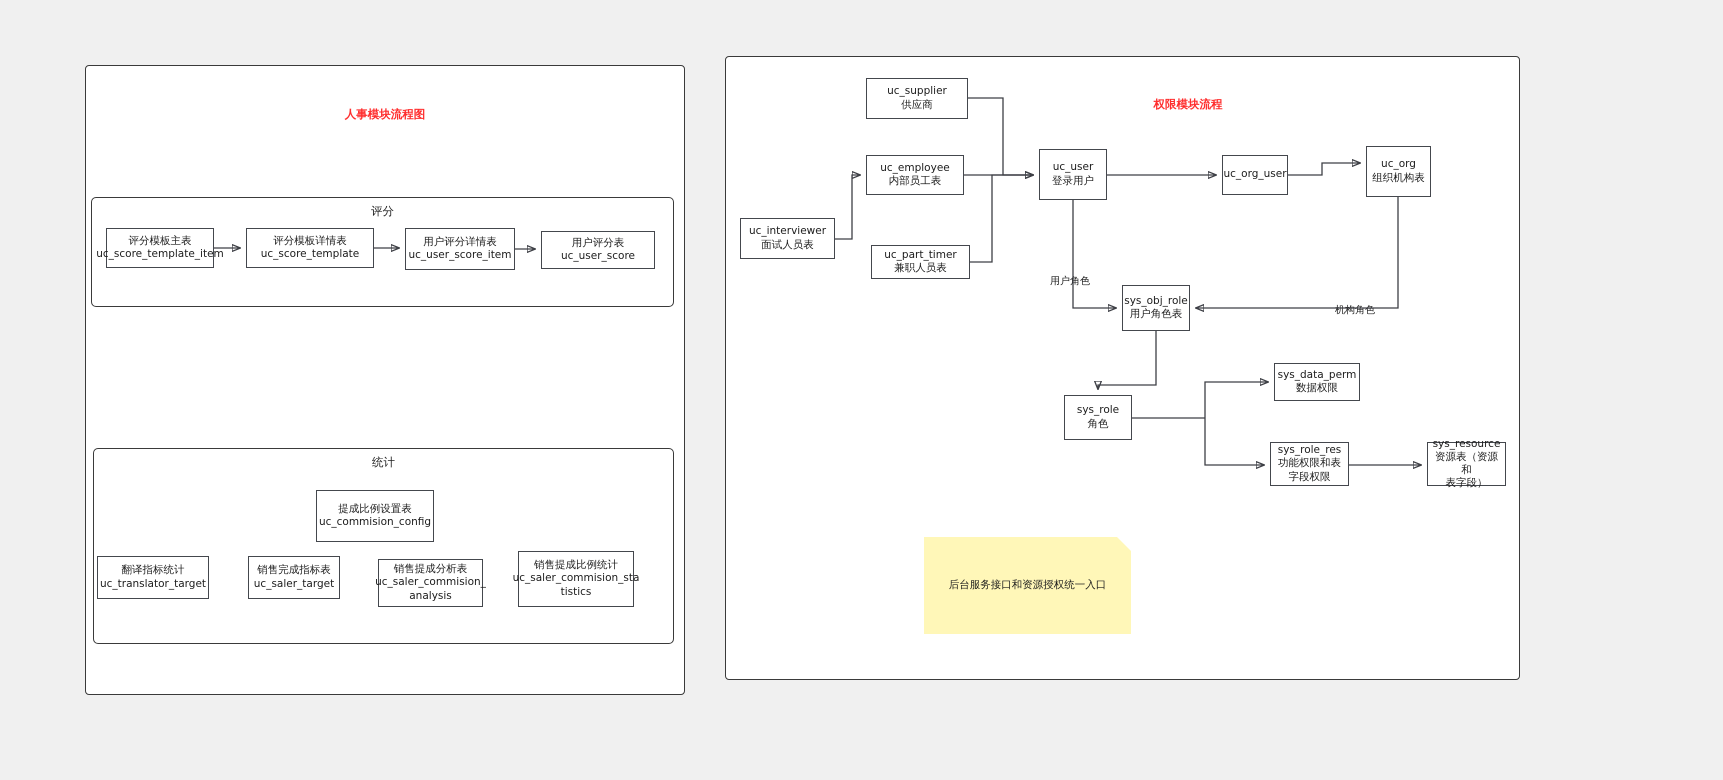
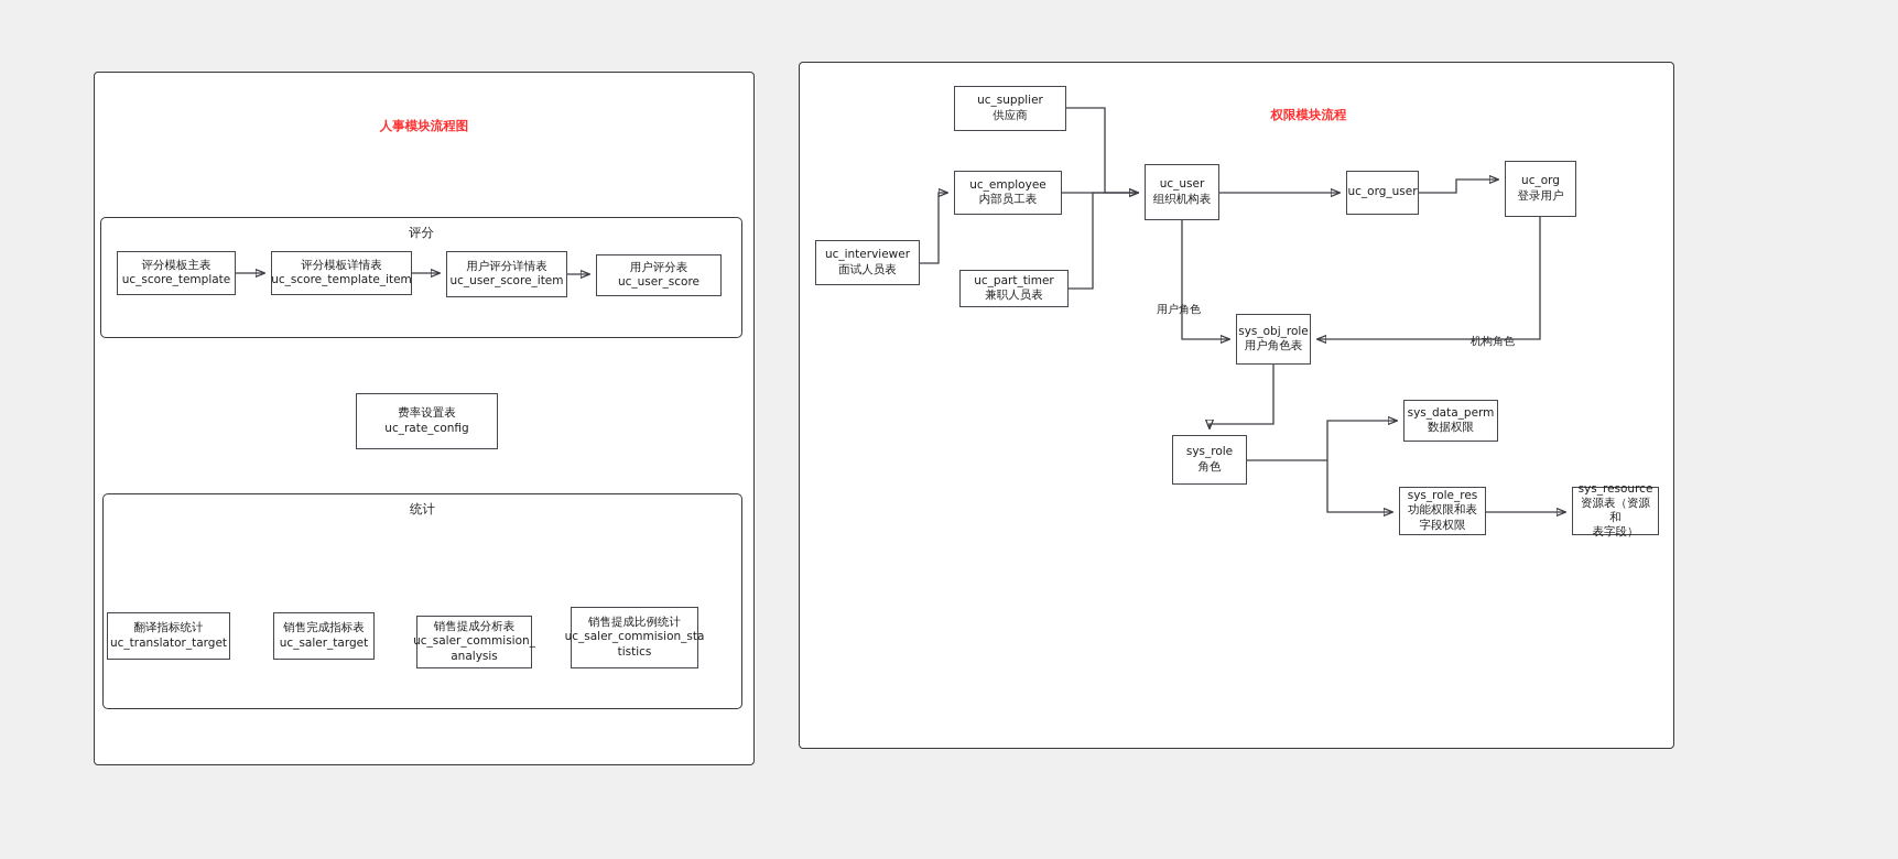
  人事模块流程图
  评分
  评分模板主表
- uc_score_template_item
+ uc_score_template
  评分模板详情表
- uc_score_template
+ uc_score_template_item
  用户评分详情表
  uc_user_score_item
  用户评分表
  uc_user_score
+ 费率设置表
+ uc_rate_config
  统计
- 提成比例设置表
- uc_commision_config
  翻译指标统计
  uc_translator_target
  销售完成指标表
  uc_saler_target
  销售提成分析表
  uc_saler_commision_
  analysis
  销售提成比例统计
  uc_saler_commision_sta
  tistics
  权限模块流程
  uc_supplier
  供应商
  uc_employee
  内部员工表
  uc_interviewer
  面试人员表
  uc_part_timer
  兼职人员表
  uc_user
- 登录用户
+ 组织机构表
  uc_org_user
  uc_org
- 组织机构表
+ 登录用户
  sys_obj_role
  用户角色表
  sys_role
  角色
  sys_data_perm
  数据权限
  sys_role_res
  功能权限和表
  字段权限
  sys_resource
  资源表（资源和
  表字段）
  用户角色
  机构角色
- 后台服务接口和资源授权统一入口
